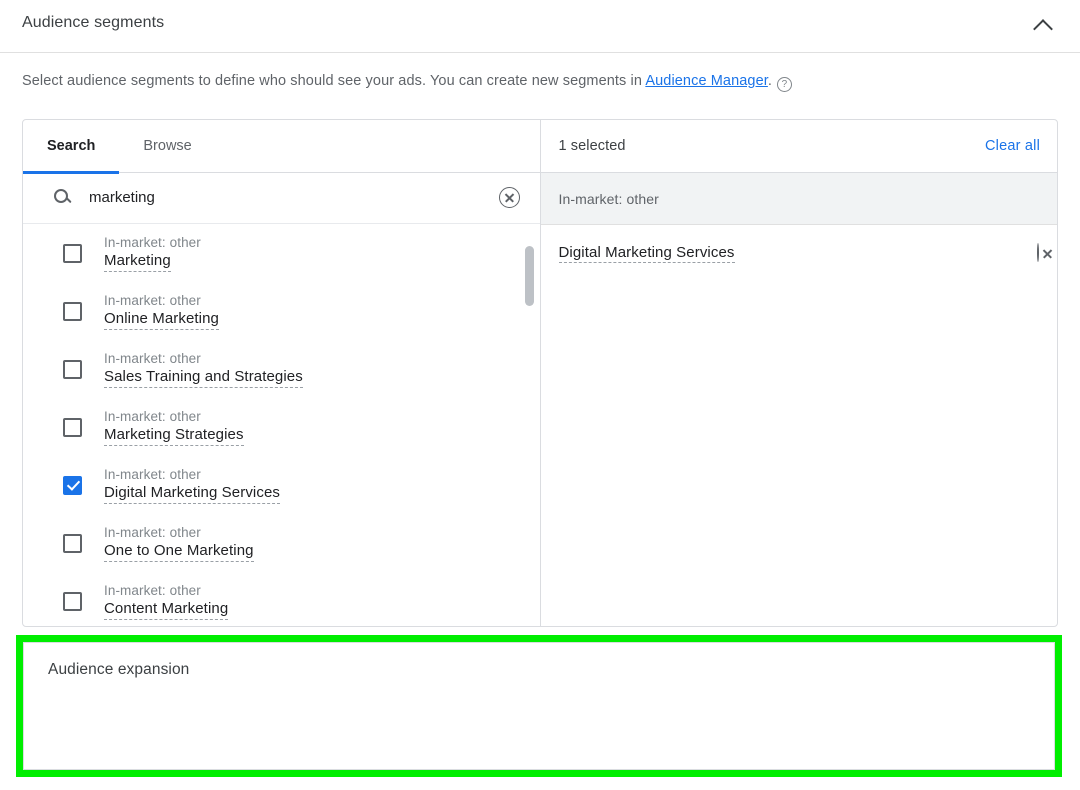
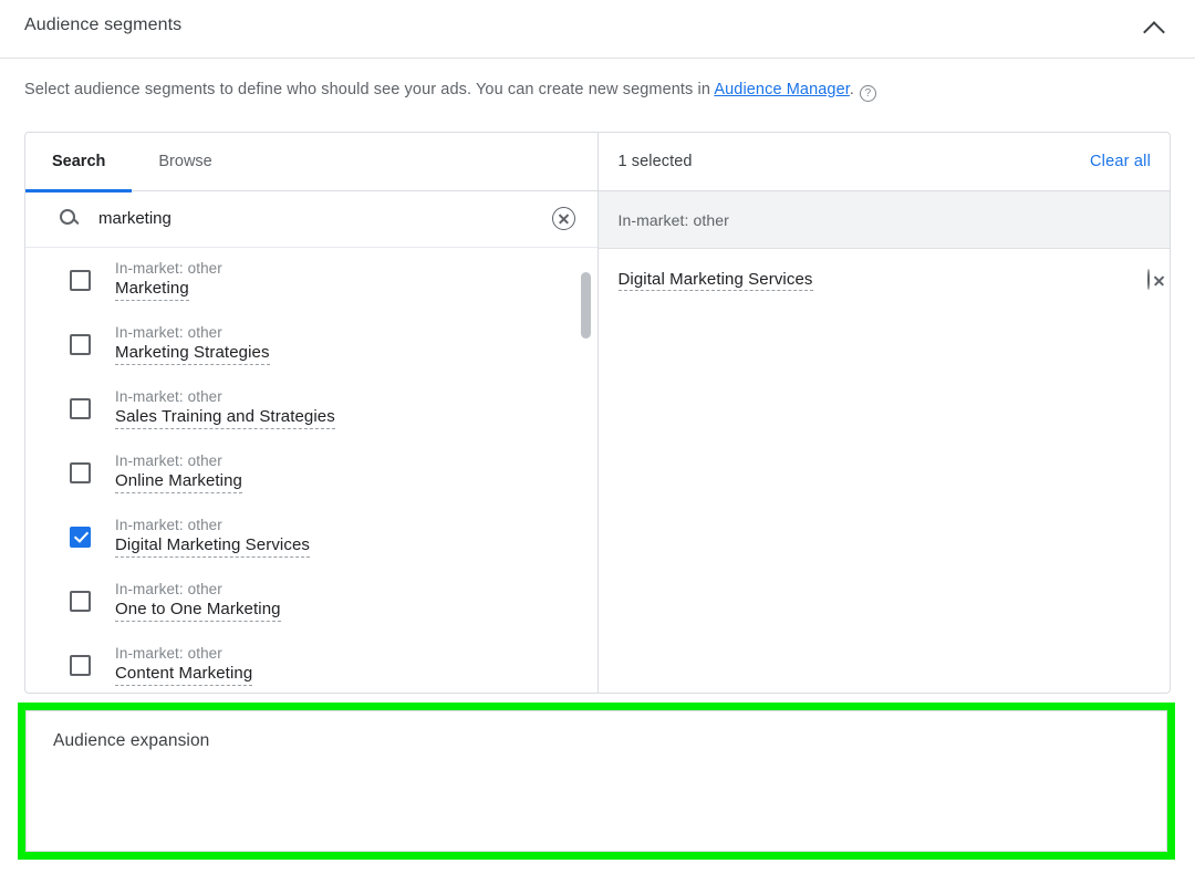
  Audience segments
  Select audience segments to define who should see your ads. You can create new segments in Audience Manager. ?
  Search
  Browse
  marketing
  In-market: other
  Marketing
  In-market: other
- Online Marketing
+ Marketing Strategies
  In-market: other
  Sales Training and Strategies
  In-market: other
- Marketing Strategies
+ Online Marketing
  In-market: other
  Digital Marketing Services
  In-market: other
  One to One Marketing
  In-market: other
  Content Marketing
  1 selected
  Clear all
  In-market: other
  Digital Marketing Services
  Audience expansion
